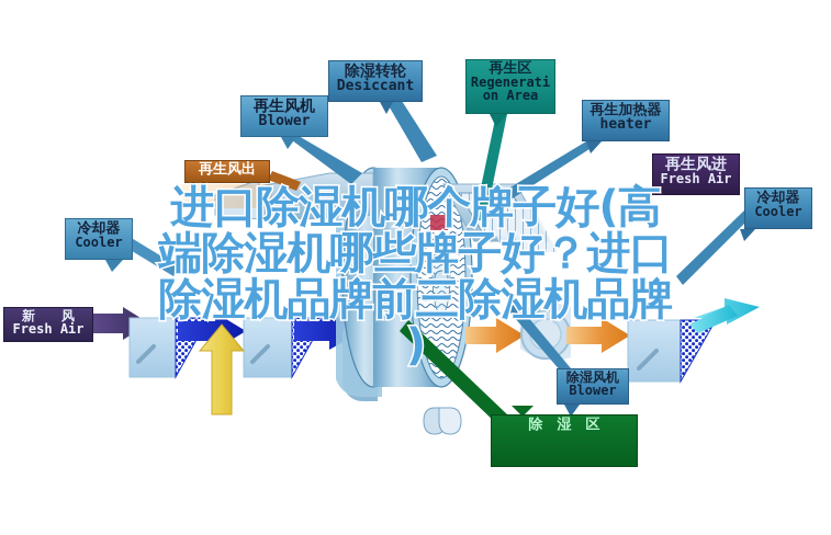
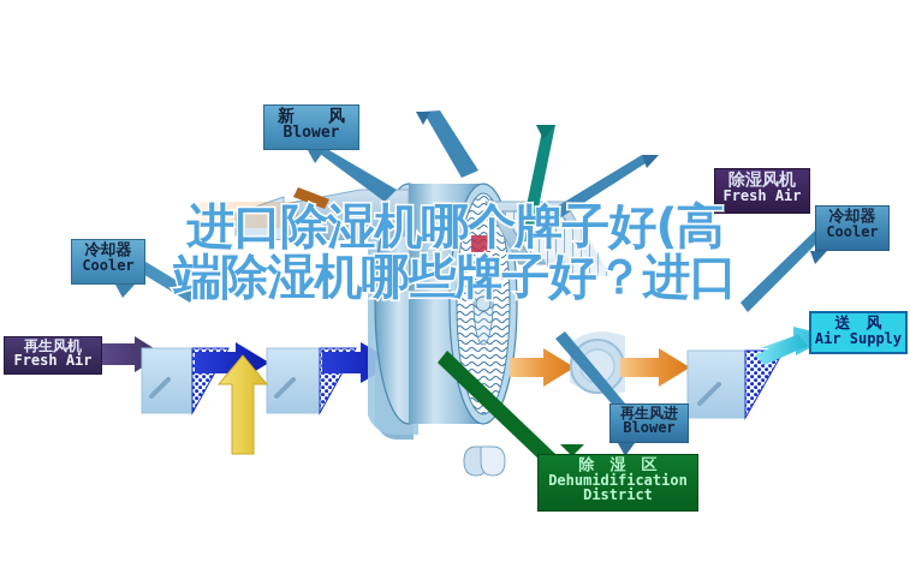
- 除湿转轮
- Desiccant
- 再生风机
+ 新 风
  Blower
- 再生区
- Regenerati
- on Area
- 再生加热器
- heater
- 再生风进
+ 除湿风机
  Fresh Air
  冷却器
  Cooler
- 再生风出
  冷却器
  Cooler
- 新 风
+ 再生风机
  Fresh Air
- 除湿风机
+ 再生风进
  Blower
  除 湿 区
+ Dehumidification
+ District
+ 送 风
+ Air Supply
  进口除湿机哪个牌子好(高
  端除湿机哪些牌子好？进口
- 除湿机品牌前三除湿机品牌
- )
